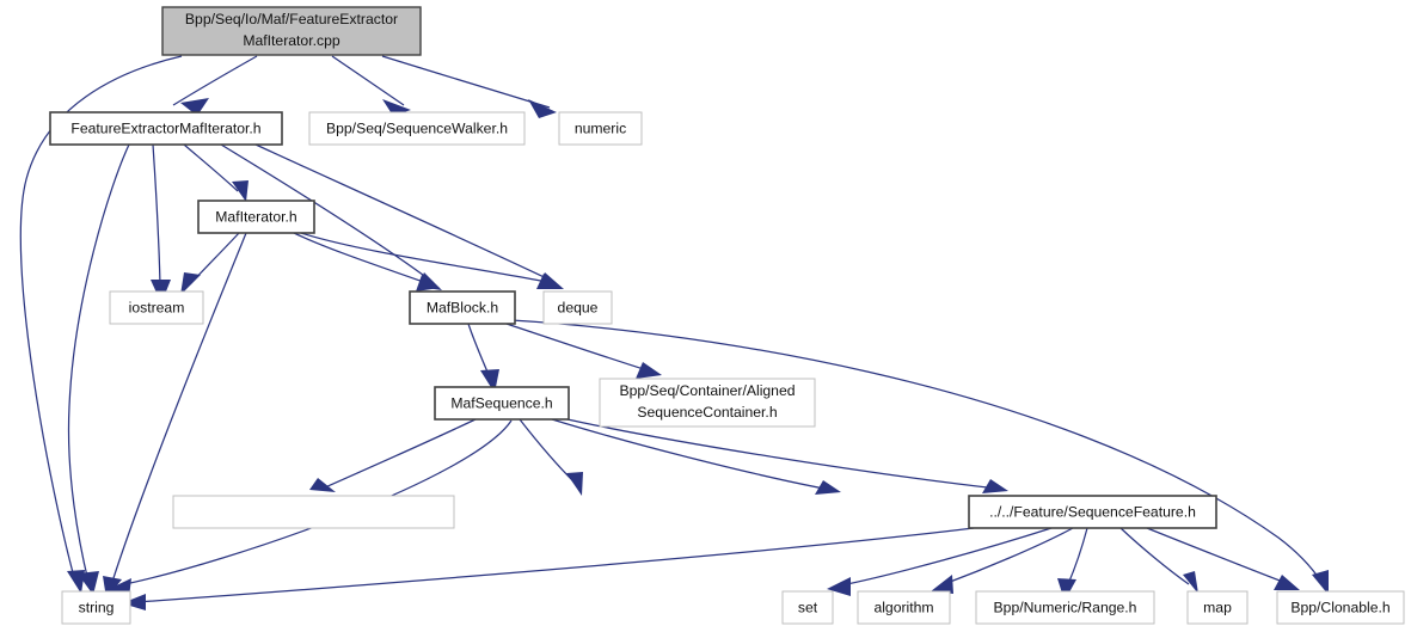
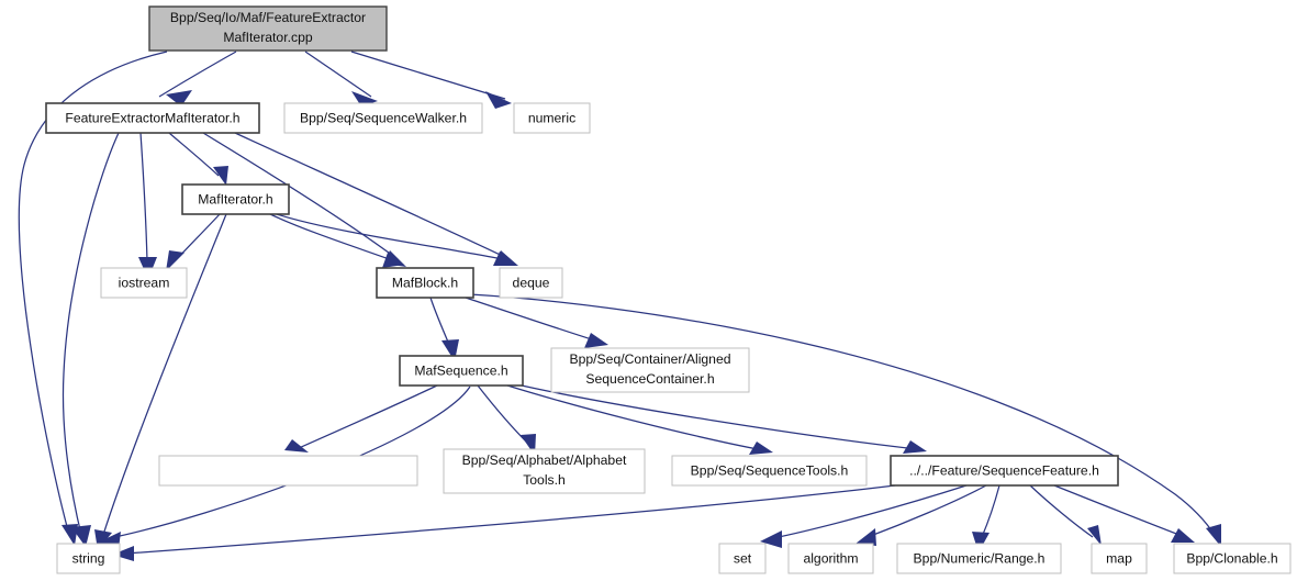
  Bpp/Seq/Io/Maf/FeatureExtractor
  MafIterator.cpp
  FeatureExtractorMafIterator.h
  Bpp/Seq/SequenceWalker.h
  numeric
  MafIterator.h
  iostream
  MafBlock.h
  deque
  MafSequence.h
  Bpp/Seq/Container/Aligned
  SequenceContainer.h
+ Bpp/Seq/Alphabet/Alphabet
+ Tools.h
+ Bpp/Seq/SequenceTools.h
  ../../Feature/SequenceFeature.h
  string
  set
  algorithm
  Bpp/Numeric/Range.h
  map
  Bpp/Clonable.h
